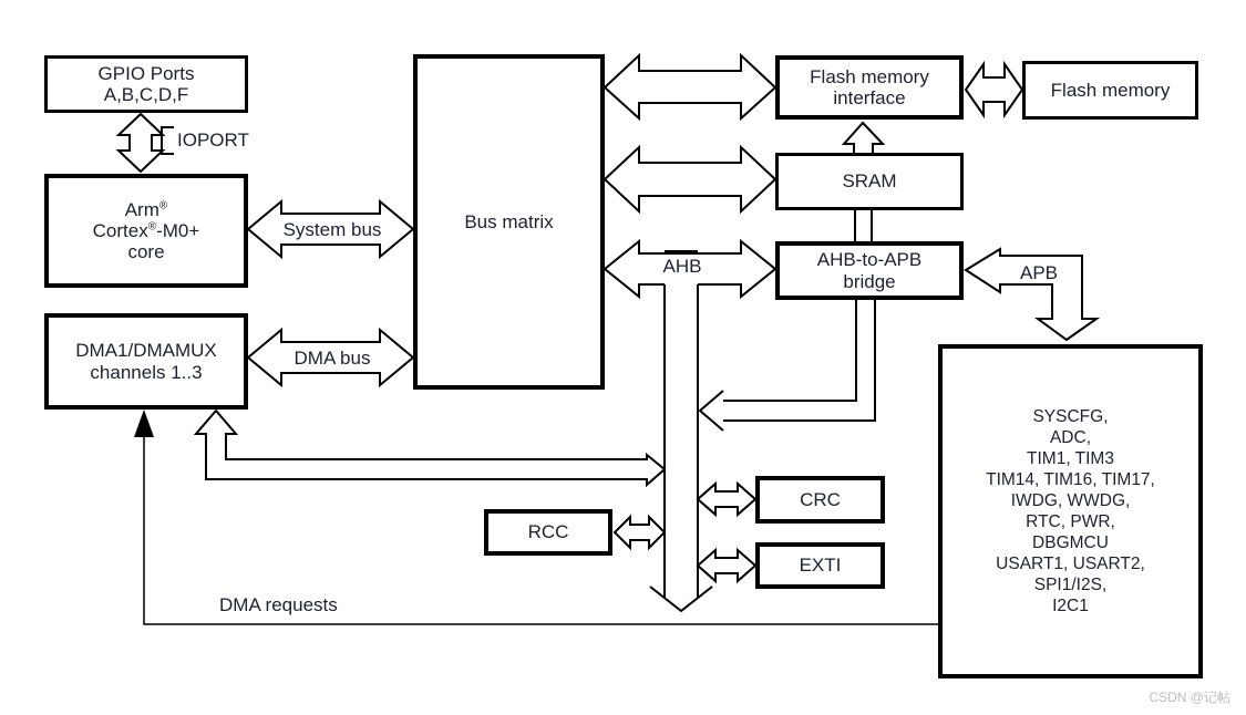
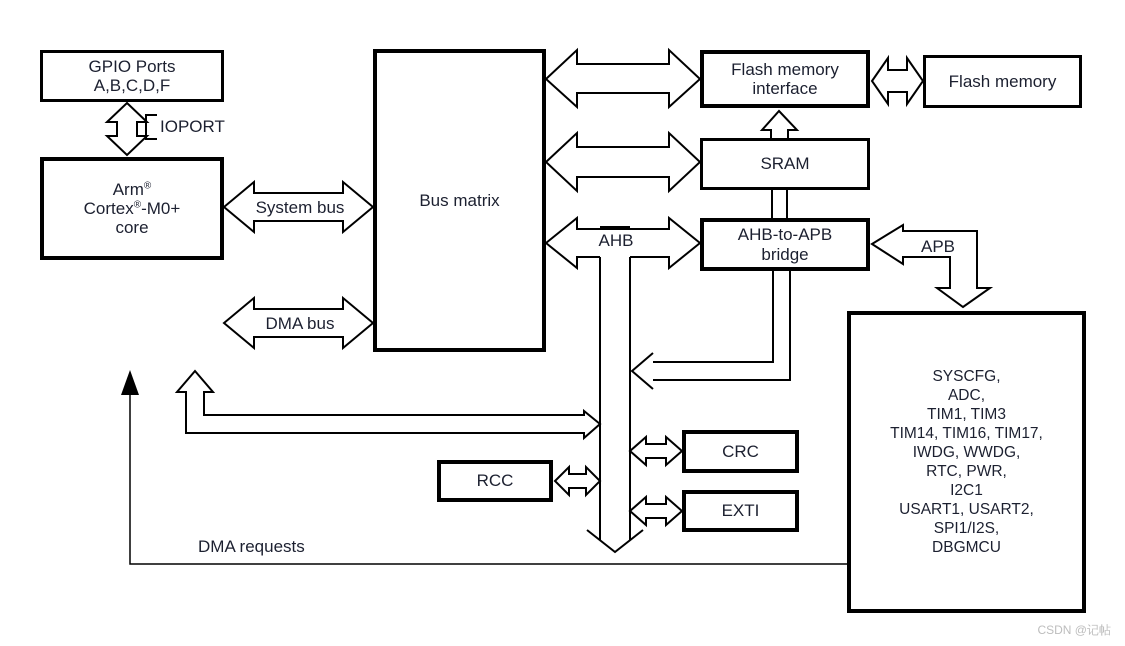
  GPIO Ports
  A,B,C,D,F
  Arm®
  Cortex®-M0+
  core
- DMA1/DMAMUX
- channels 1..3
  Bus matrix
  Flash memory
  interface
  Flash memory
  SRAM
  AHB-to-APB
  bridge
  CRC
  EXTI
  RCC
  SYSCFG,
  ADC,
  TIM1, TIM3
  TIM14, TIM16, TIM17,
  IWDG, WWDG,
  RTC, PWR,
- DBGMCU
+ I2C1
  USART1, USART2,
  SPI1/I2S,
- I2C1
+ DBGMCU
  IOPORT
  System bus
  DMA bus
  AHB
  APB
  DMA requests
  CSDN @记帖
